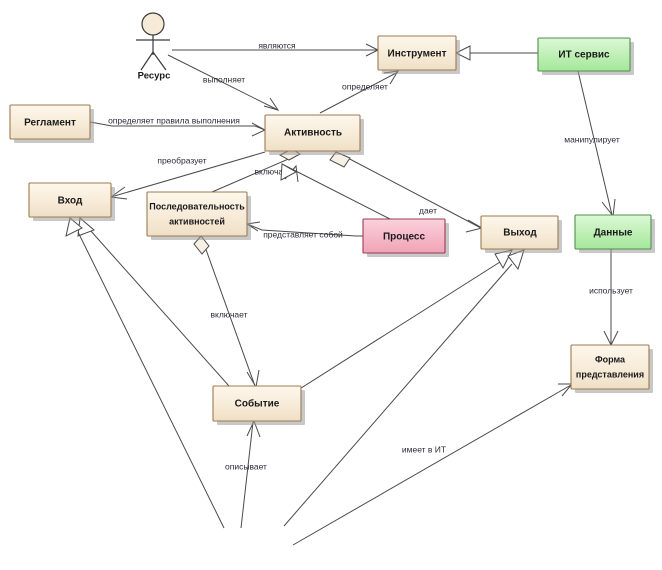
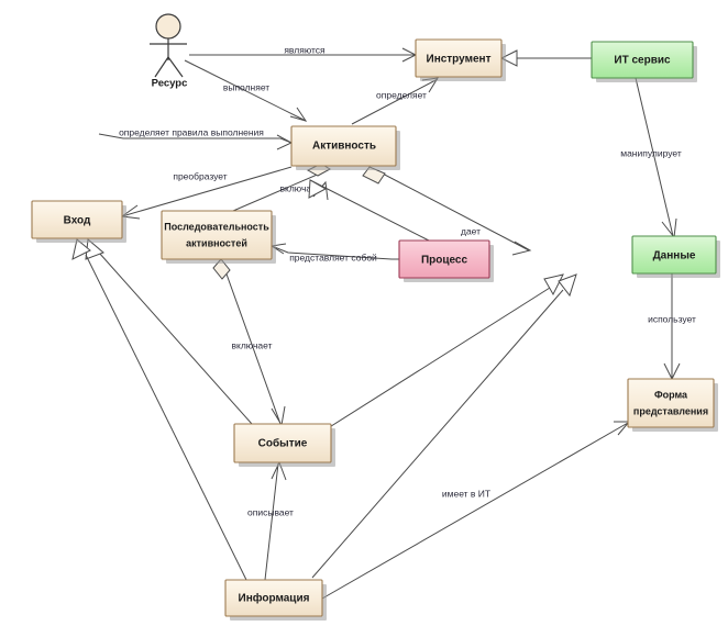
  являются
  выполняет
  определяет
  определяет правила выполнения
  манипулирует
  преобразует
  включа
  дает
  представляет собой
  использует
  включает
  описывает
  имеет в ИТ
  Ресурс
  Инструмент
  ИТ сервис
- Регламент
  Активность
  Вход
  Последовательность
  активностей
  Процесс
- Выход
  Данные
  Форма
  представления
  Событие
+ Информация
